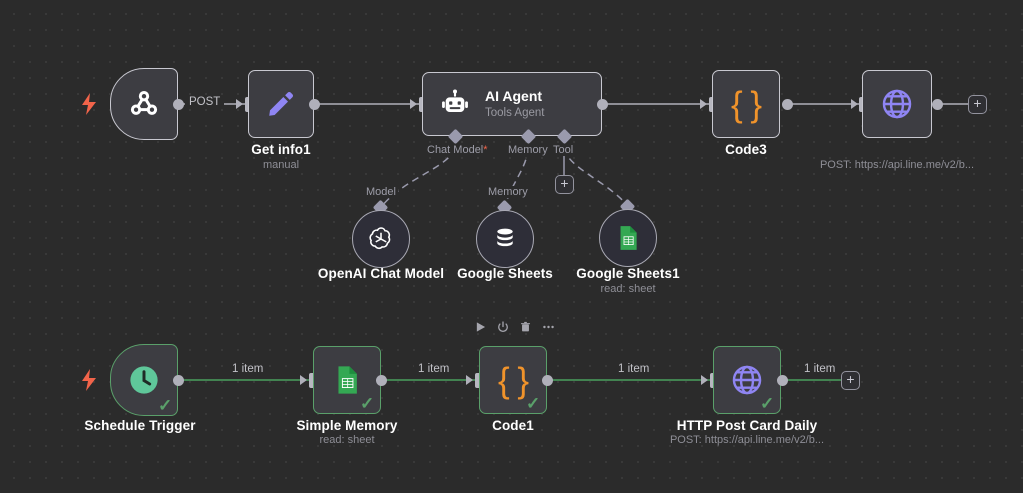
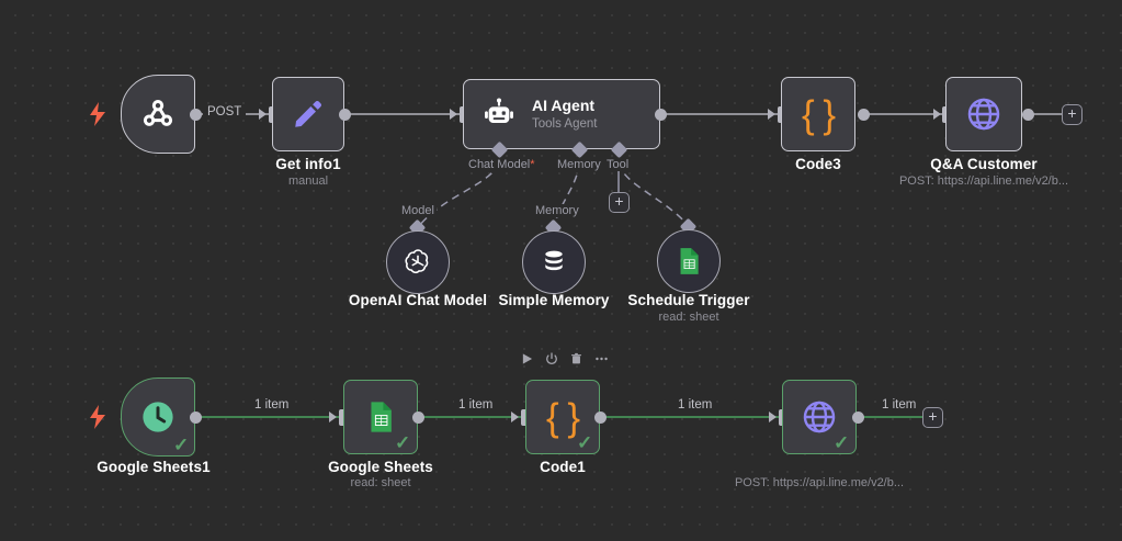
  POST
  Get info1
  manual
  AI Agent
  Tools Agent
  Chat Model*
  Memory
  Tool
  +
  { }
  Code3
  +
+ Q&A Customer
  POST: https://api.line.me/v2/b...
  Model
  OpenAI Chat Model
  Memory
- Google Sheets
+ Simple Memory
- Google Sheets1
+ Schedule Trigger
  read: sheet
  ✓
- Schedule Trigger
+ Google Sheets1
  1 item
  ✓
- Simple Memory
+ Google Sheets
  read: sheet
  1 item
  { }
  ✓
  Code1
  1 item
  ✓
- HTTP Post Card Daily
  POST: https://api.line.me/v2/b...
  1 item
  +
